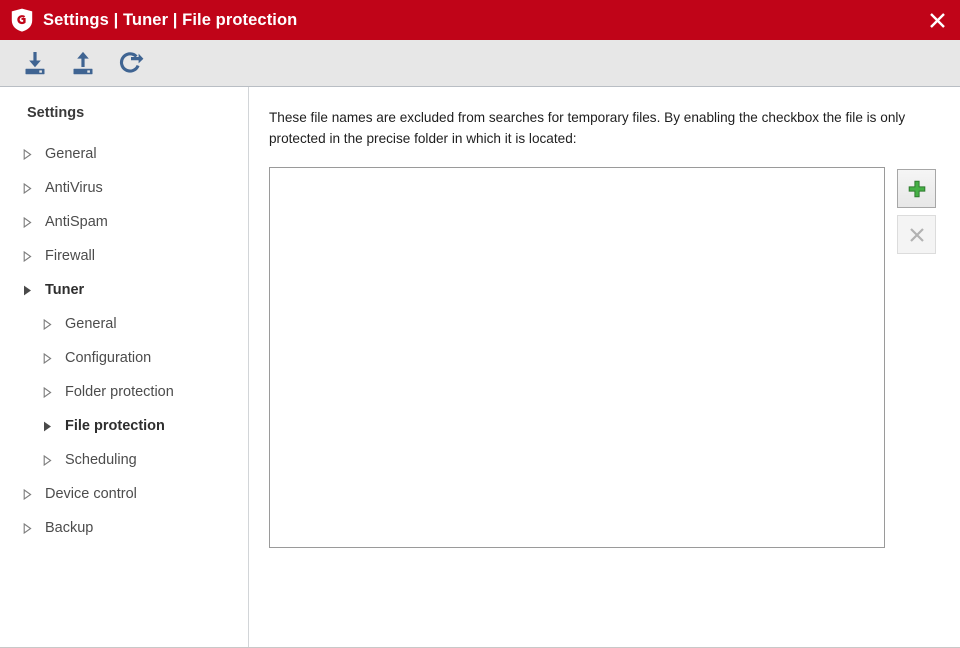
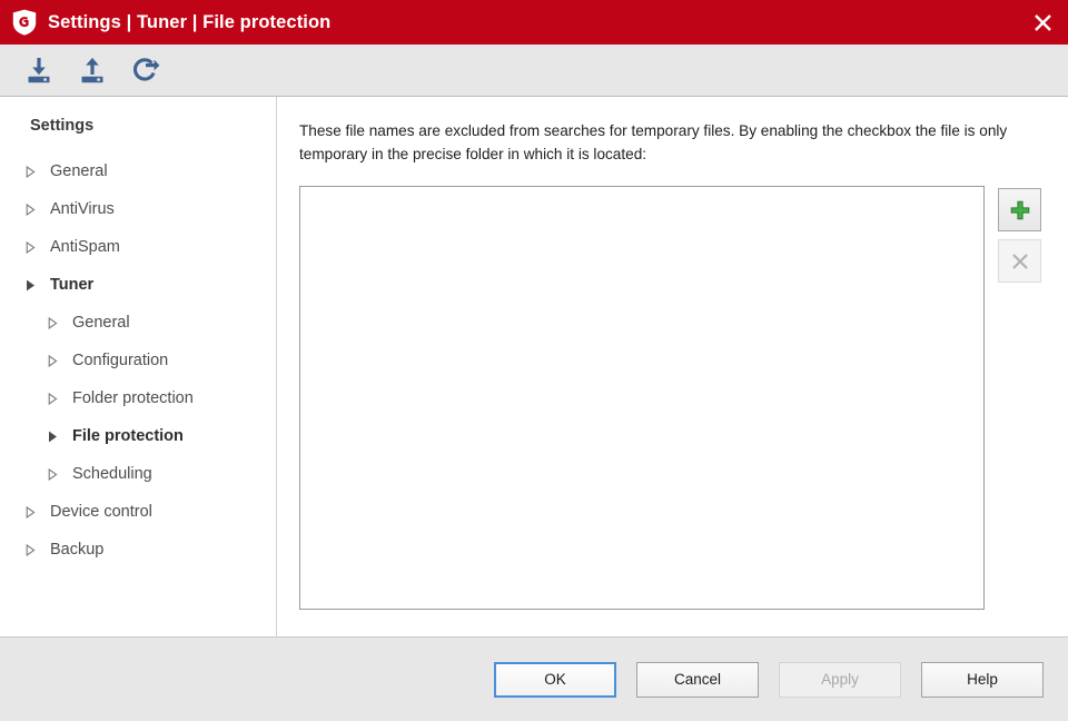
  Settings | Tuner | File protection
  Settings
  General
  AntiVirus
  AntiSpam
- Firewall
  Tuner
  General
  Configuration
  Folder protection
  File protection
  Scheduling
  Device control
  Backup
- These file names are excluded from searches for temporary files. By enabling the checkbox the file is only protected in the precise folder in which it is located:
+ These file names are excluded from searches for temporary files. By enabling the checkbox the file is only temporary in the precise folder in which it is located:
+ OK
+ Cancel
+ Apply
+ Help
